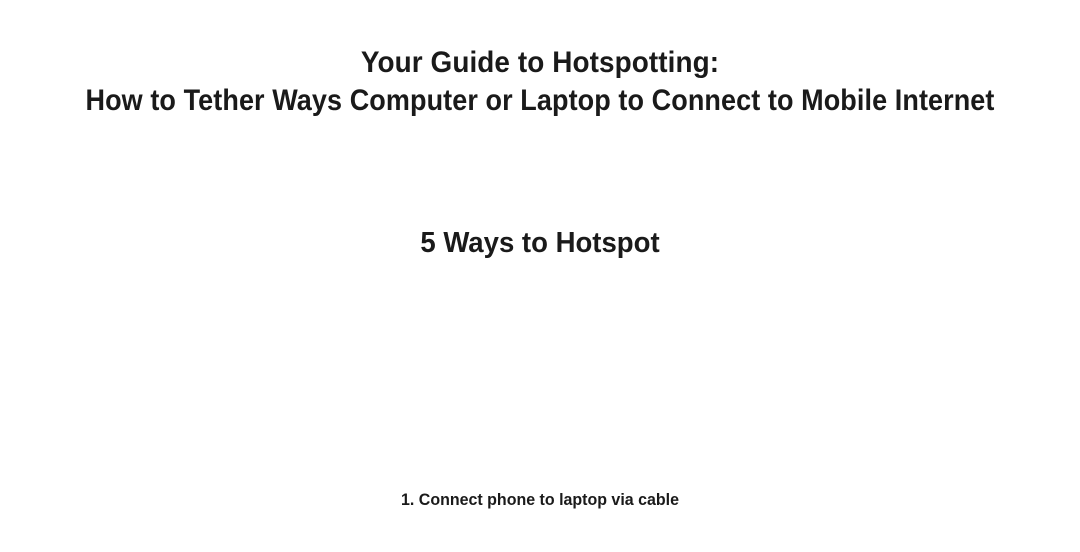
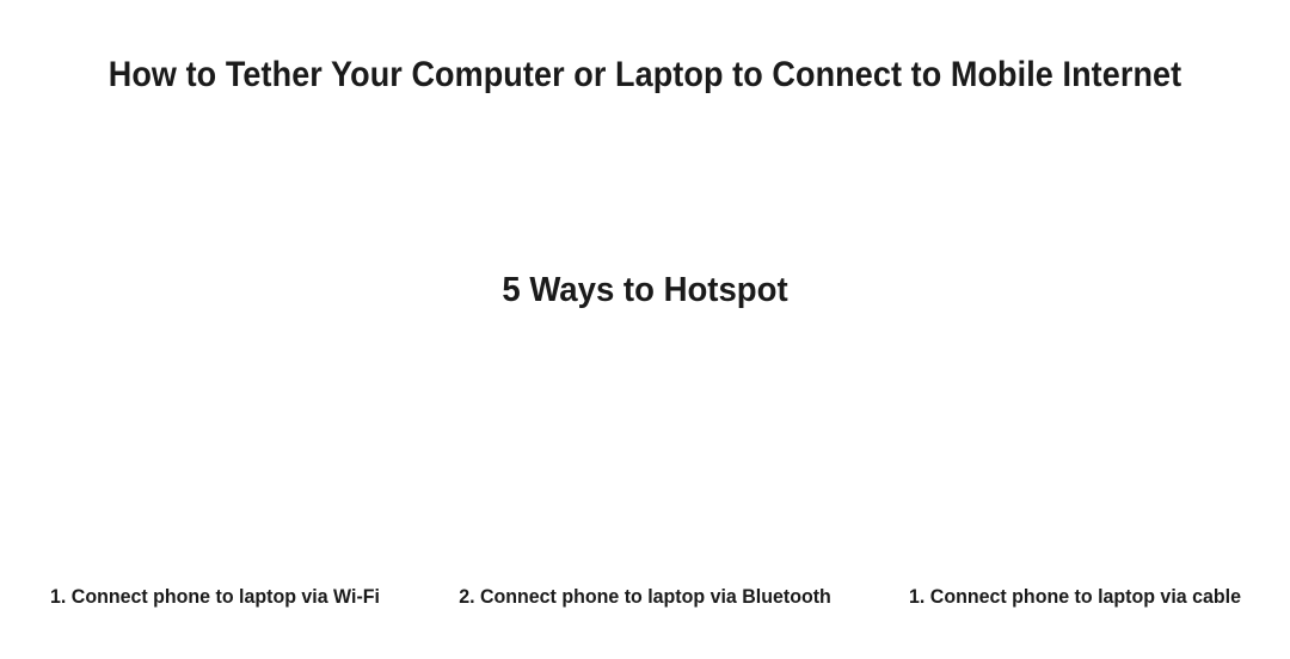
- Your Guide to Hotspotting:
- How to Tether Ways Computer or Laptop to Connect to Mobile Internet
+ How to Tether Your Computer or Laptop to Connect to Mobile Internet
  5 Ways to Hotspot
+ 1. Connect phone to laptop via Wi-Fi
+ 2. Connect phone to laptop via Bluetooth
  1. Connect phone to laptop via cable
